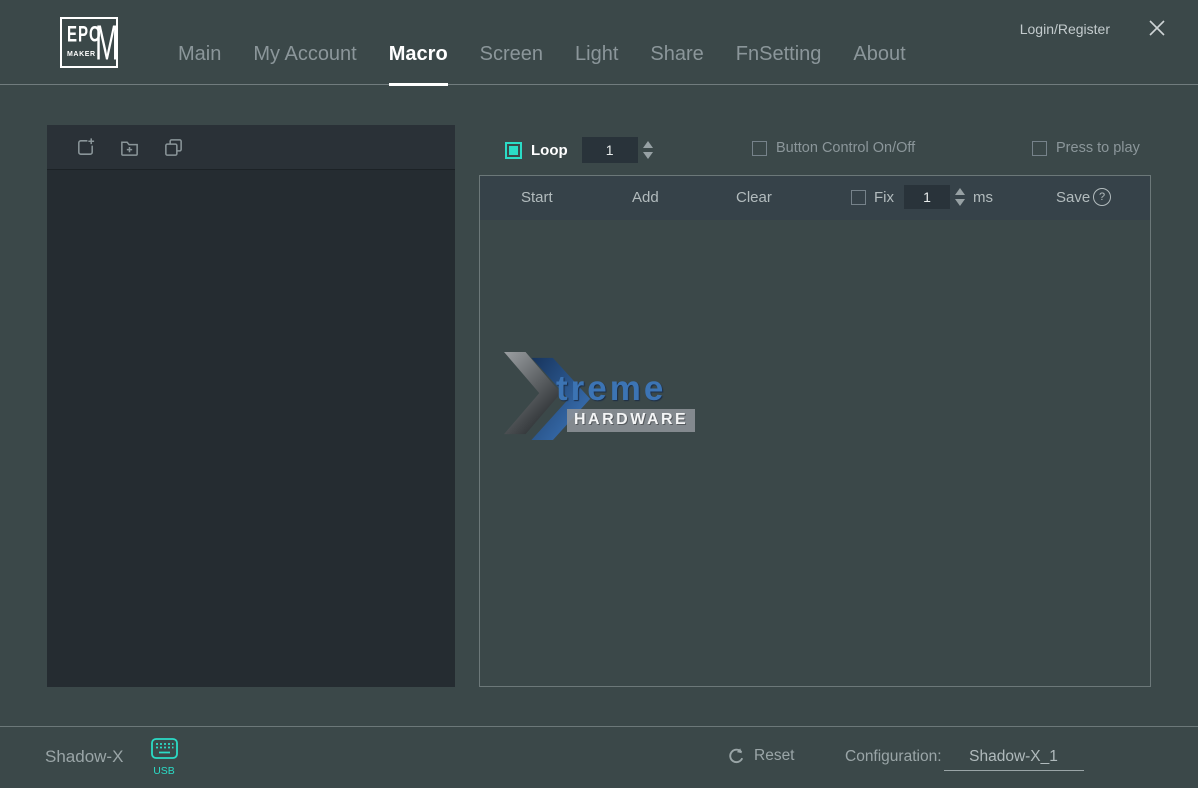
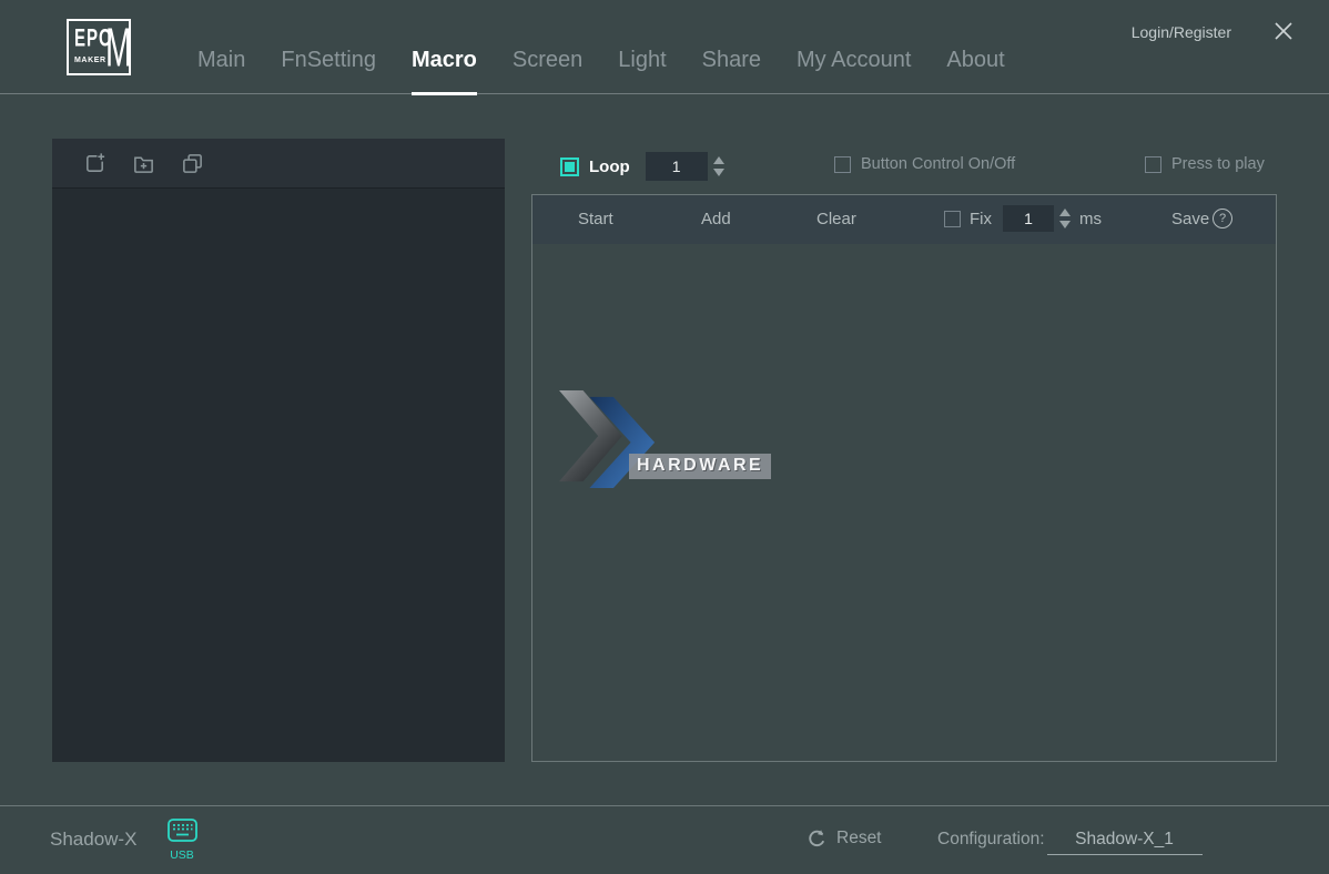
  EPO
  M
  Main
- My Account
+ FnSetting
  Macro
  Screen
  Light
  Share
- FnSetting
+ My Account
  About
  Login/Register
  Loop
  1
  Button Control On/Off
  Press to play
  Start
  Add
  Clear
  Fix
  1
  ms
  Save
  ?
- treme
  HARDWARE
  Shadow-X
  USB
  Reset
  Configuration:
  Shadow-X_1
